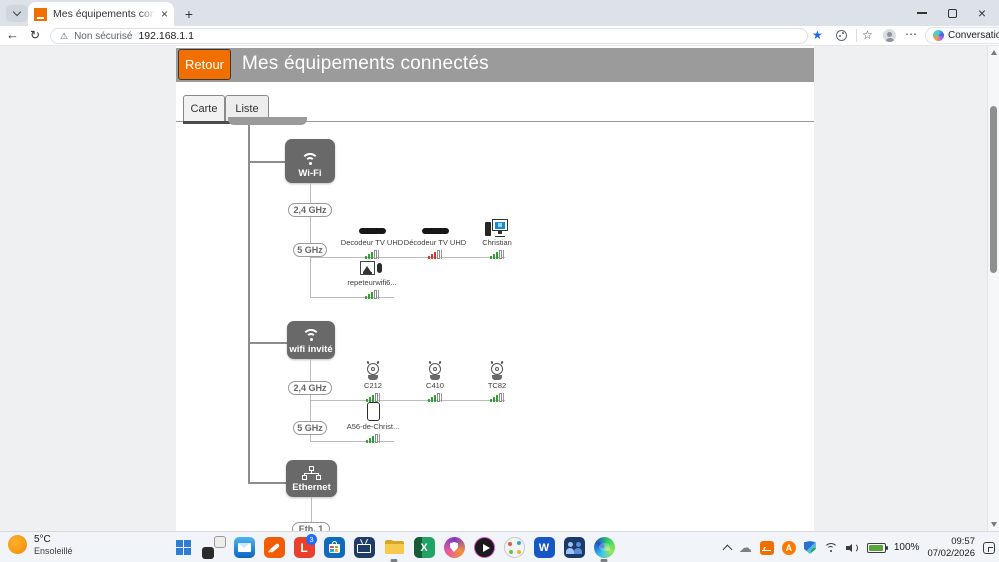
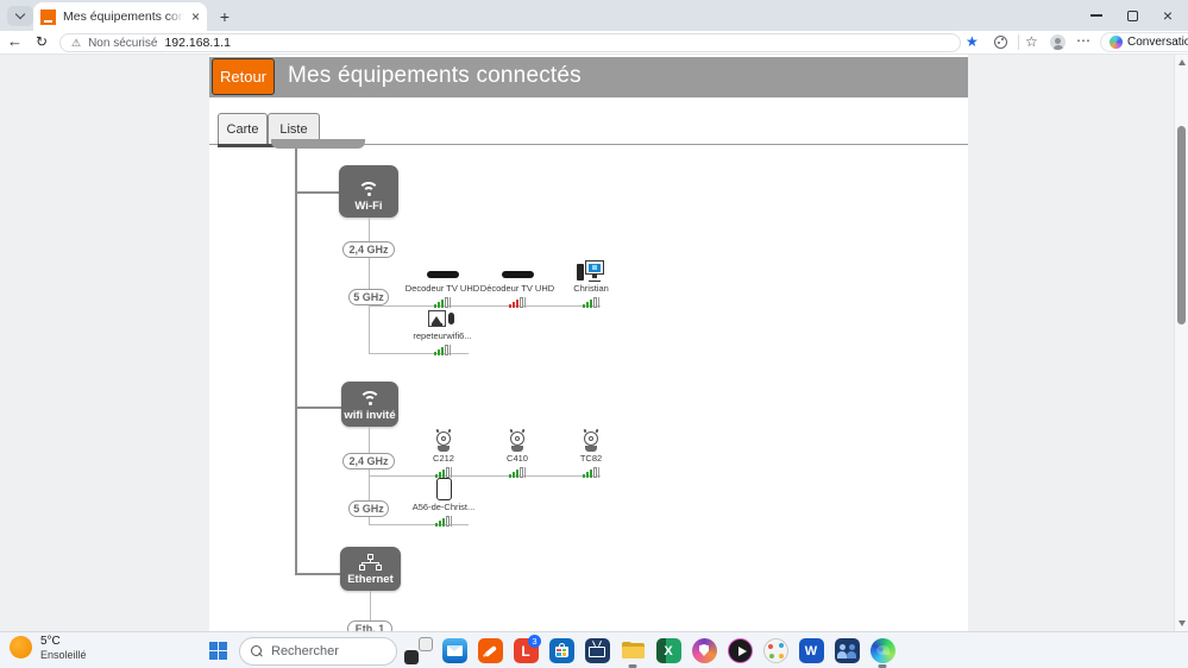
  ×
  +
  ×
  ←
  ↻
  ⚠
  Non sécurisé
  192.168.1.1
  ★
  ☆
  ⋯
  Conversati
  Retour
  Mes équipements connectés
  Carte
  Liste
  Wi-Fi
  2,4 GHz
  5 GHz
  Decodeur TV UHD
  Décodeur TV UHD
  Christian
  repeteurwifi6...
  wifi invité
  2,4 GHz
  C212
  C410
  TC82
  5 GHz
  A56-de-Christ...
  Ethernet
  Eth. 1
  5°C
  Ensoleillé
+ Rechercher
  L
  3
  X
  W
- ☁
- A
- 100%
- 09:57
- 07/02/2026
